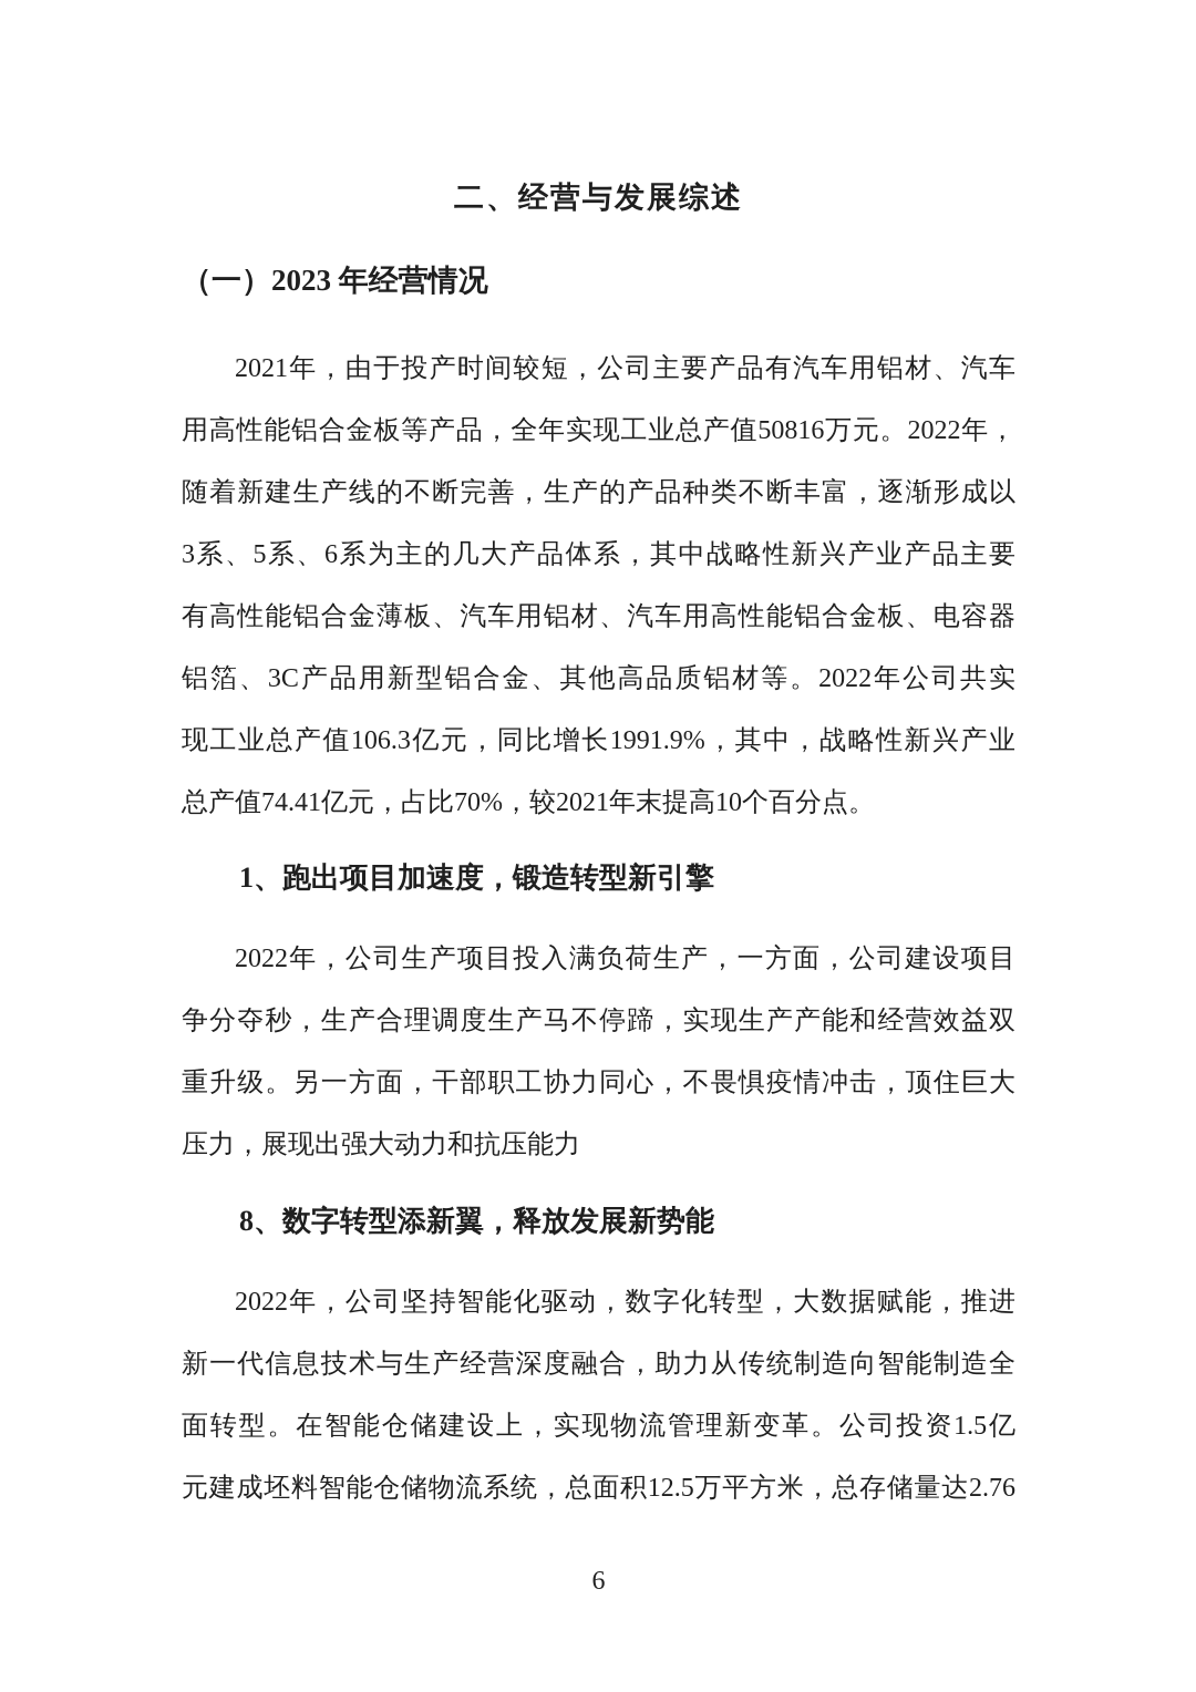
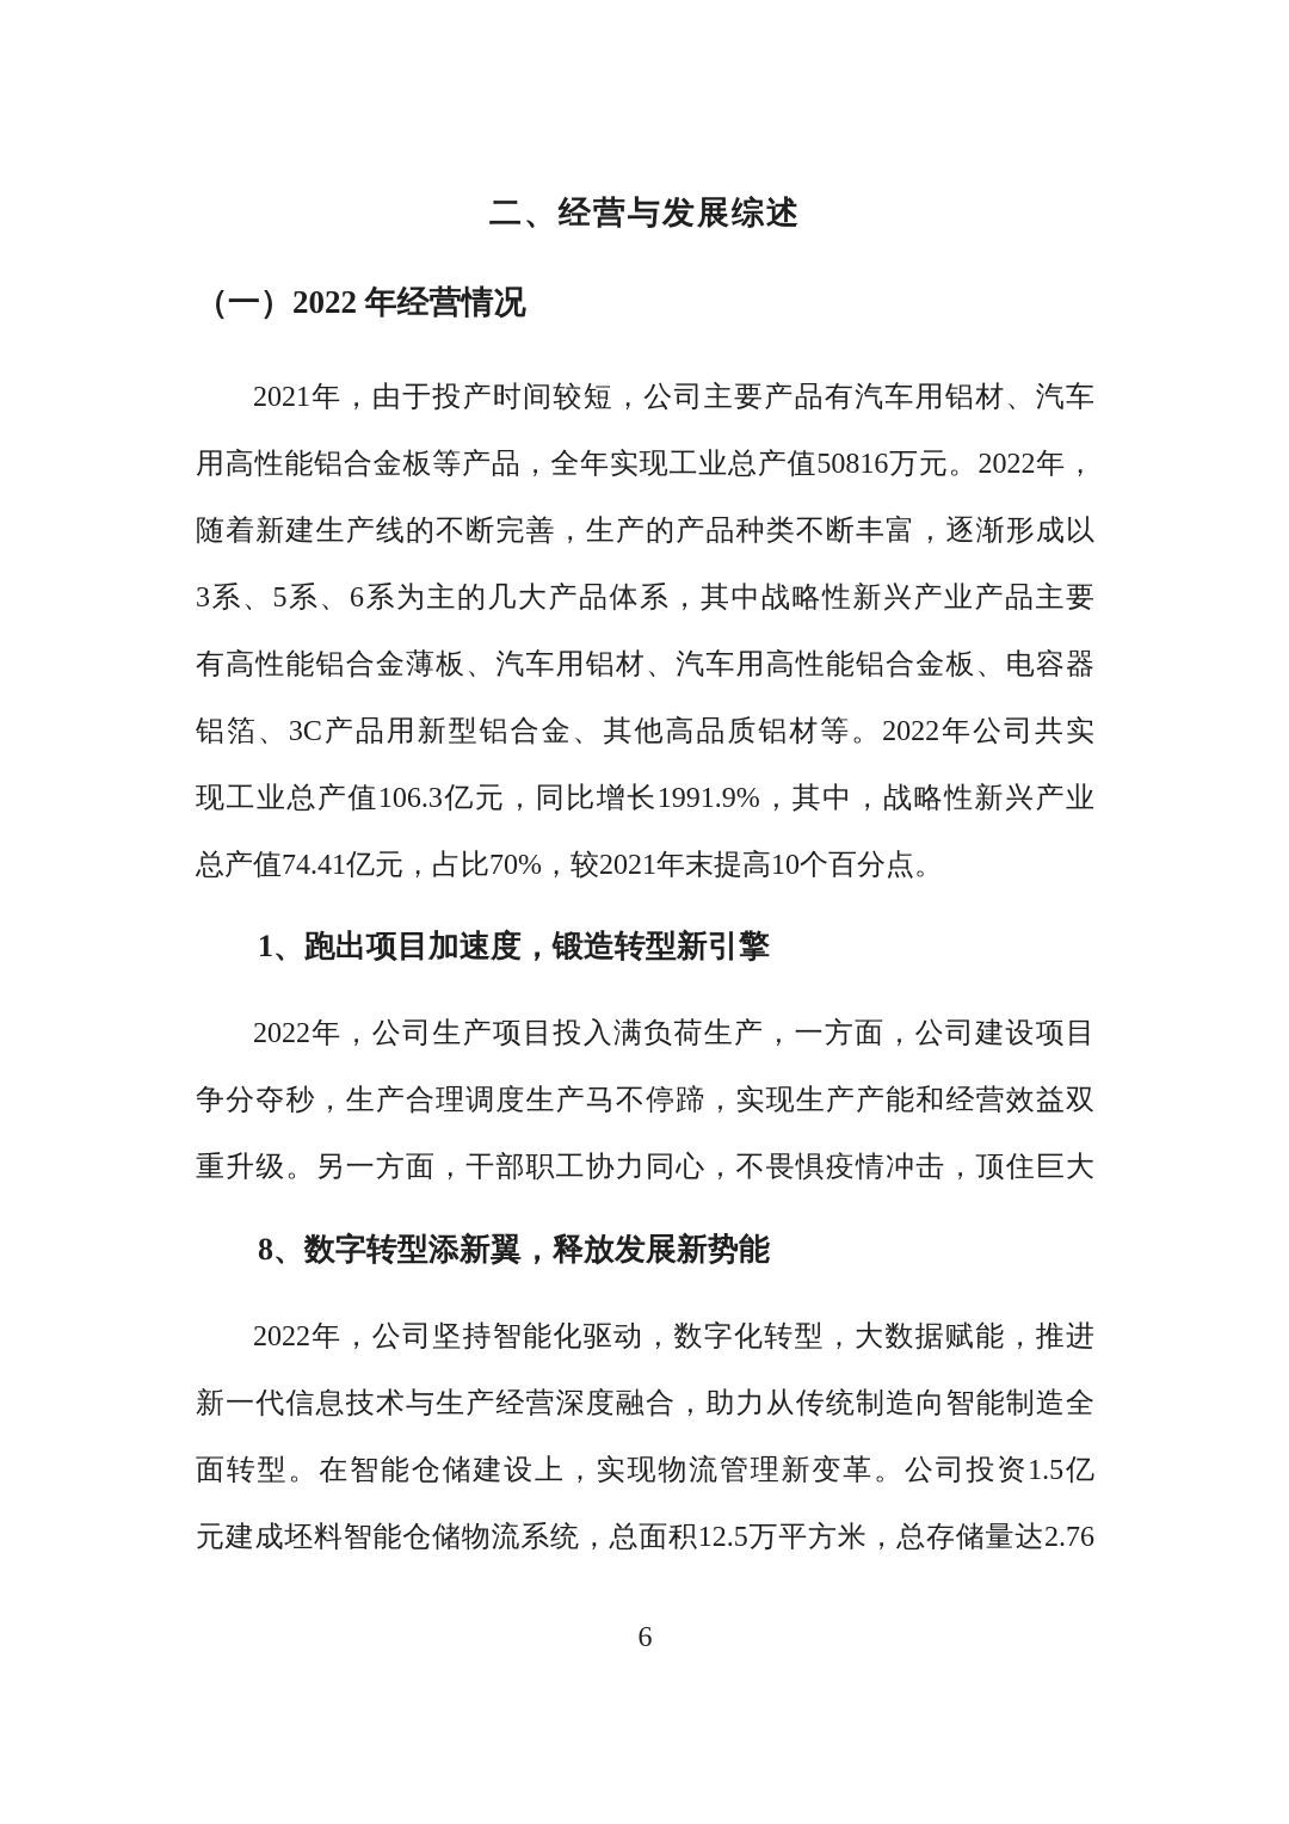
  二、经营与发展综述
- （一）2023 年经营情况
+ （一）2022 年经营情况
  2021年，由于投产时间较短，公司主要产品有汽车用铝材、汽车
  用高性能铝合金板等产品，全年实现工业总产值50816万元。2022年，
  随着新建生产线的不断完善，生产的产品种类不断丰富，逐渐形成以
  3系、5系、6系为主的几大产品体系，其中战略性新兴产业产品主要
  有高性能铝合金薄板、汽车用铝材、汽车用高性能铝合金板、电容器
  铝箔、3C产品用新型铝合金、其他高品质铝材等。2022年公司共实
  现工业总产值106.3亿元，同比增长1991.9%，其中，战略性新兴产业
  总产值74.41亿元，占比70%，较2021年末提高10个百分点。
  1、跑出项目加速度，锻造转型新引擎
  2022年，公司生产项目投入满负荷生产，一方面，公司建设项目
  争分夺秒，生产合理调度生产马不停蹄，实现生产产能和经营效益双
  重升级。另一方面，干部职工协力同心，不畏惧疫情冲击，顶住巨大
- 压力，展现出强大动力和抗压能力
  8、数字转型添新翼，释放发展新势能
  2022年，公司坚持智能化驱动，数字化转型，大数据赋能，推进
  新一代信息技术与生产经营深度融合，助力从传统制造向智能制造全
  面转型。在智能仓储建设上，实现物流管理新变革。公司投资1.5亿
  元建成坯料智能仓储物流系统，总面积12.5万平方米，总存储量达2.76
  6
